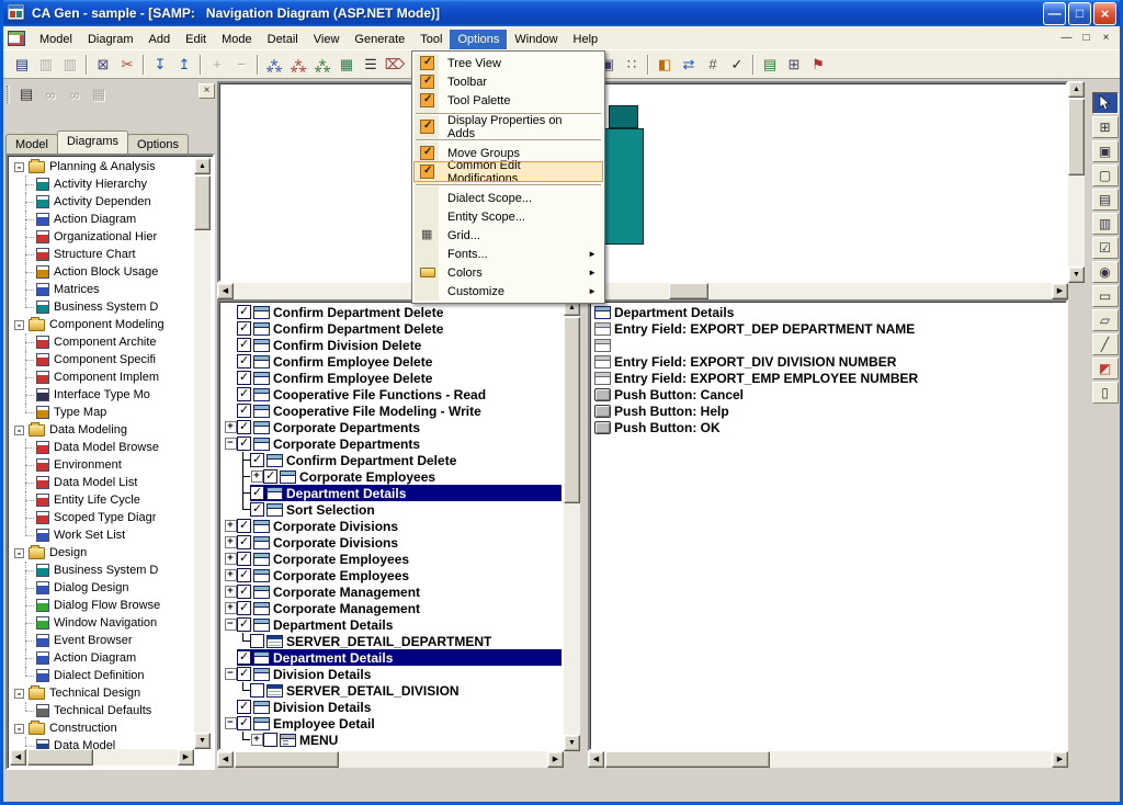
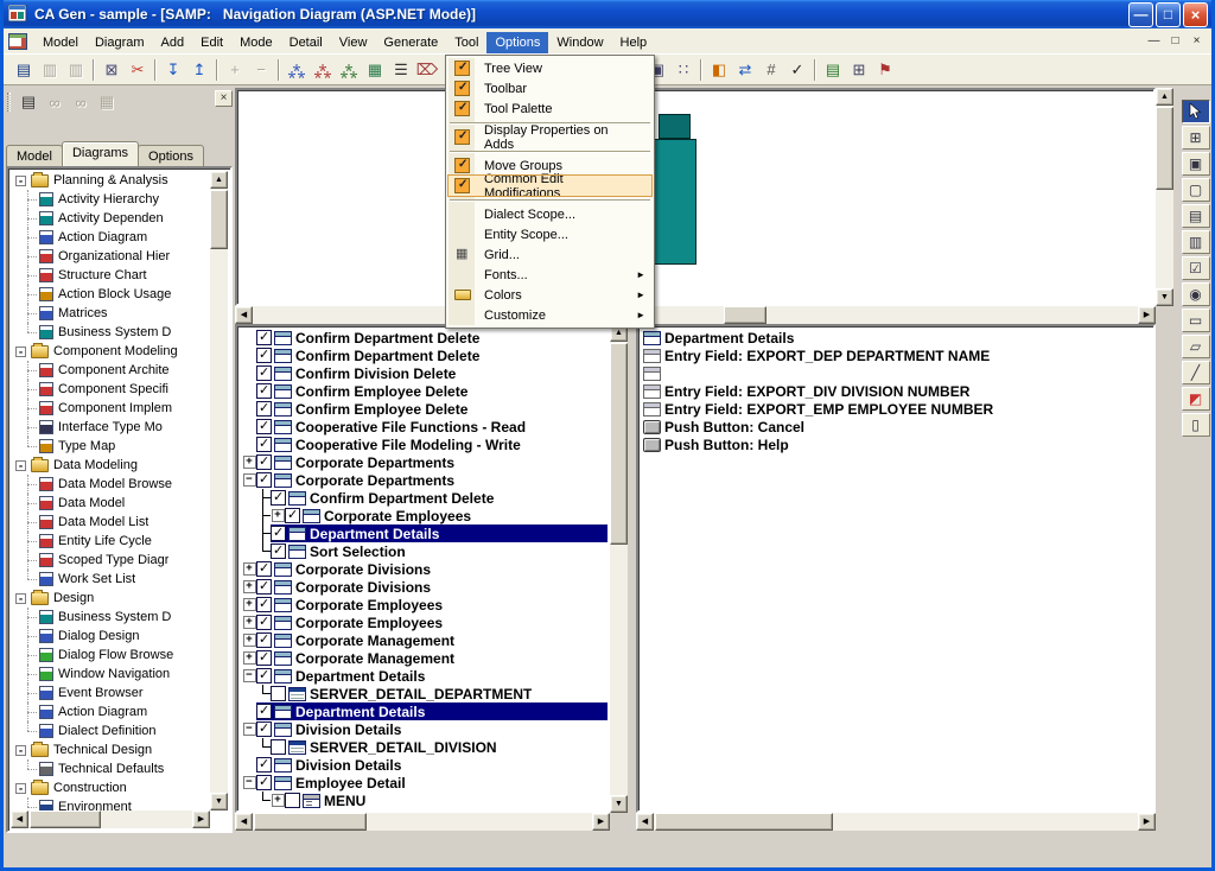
  CA Gen - sample - [SAMP: Navigation Diagram (ASP.NET Mode)]
  —
  □
  ×
  Model Diagram Add Edit Mode Detail View Generate Tool Options Window Help
  —
  □
  ×
  ▤
  ▥
  ▥
  ⊠
  ✂
  ↧
  ↥
  +
  −
  ⁂
  ⁂
  ⁂
  ▦
  ☰
  ⌦
  ▣
  ∷
  ◧
  ⇄
  #
  ✓
  ▤
  ⊞
  ⚑
  ▤
  ∞
  ∞
  ▦
  ×
  Model
  Diagrams
  Options
  -
  Planning & Analysis
  Activity Hierarchy
  Activity Dependen
  Action Diagram
  Organizational Hier
  Structure Chart
  Action Block Usage
  Matrices
  Business System D
  -
  Component Modeling
  Component Archite
  Component Specifi
  Component Implem
  Interface Type Mo
  Type Map
  -
  Data Modeling
  Data Model Browse
- Environment
+ Data Model
  Data Model List
  Entity Life Cycle
  Scoped Type Diagr
  Work Set List
  -
  Design
  Business System D
  Dialog Design
  Dialog Flow Browse
  Window Navigation
  Event Browser
  Action Diagram
  Dialect Definition
  -
  Technical Design
  Technical Defaults
  -
  Construction
- Data Model
+ Environment
  Confirm Department Delete
  Confirm Department Delete
  Confirm Division Delete
  Confirm Employee Delete
  Confirm Employee Delete
  Cooperative File Functions - Read
  Cooperative File Modeling - Write
  +
  Corporate Departments
  −
  Corporate Departments
  Confirm Department Delete
  +
  Corporate Employees
  Department Details
  Sort Selection
  +
  Corporate Divisions
  +
  Corporate Divisions
  +
  Corporate Employees
  +
  Corporate Employees
  +
  Corporate Management
  +
  Corporate Management
  −
  Department Details
  SERVER_DETAIL_DEPARTMENT
  Department Details
  −
  Division Details
  SERVER_DETAIL_DIVISION
  Division Details
  −
  Employee Detail
  +
  MENU
  Department Details
  Entry Field: EXPORT_DEP DEPARTMENT NAME
  Entry Field: EXPORT_DIV DIVISION NUMBER
  Entry Field: EXPORT_EMP EMPLOYEE NUMBER
  Push Button: Cancel
  Push Button: Help
- Push Button: OK
  ⊞
  ▣
  ▢
  ▤
  ▥
  ☑
  ◉
  ▭
  ▱
  ╱
  ◩
  ▯
  Tree View
  Toolbar
  Tool Palette
  Display Properties on Adds
  Move Groups
  Common Edit Modifications
  Dialect Scope...
  Entity Scope...
  ▦
  Grid...
  Fonts...
  ►
  Colors
  ►
  Customize
  ►
